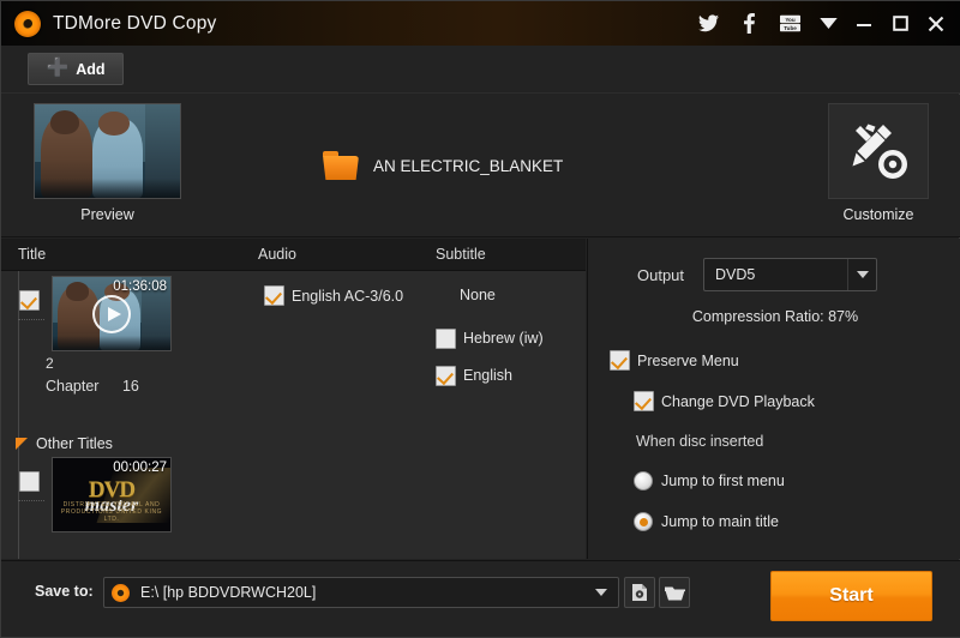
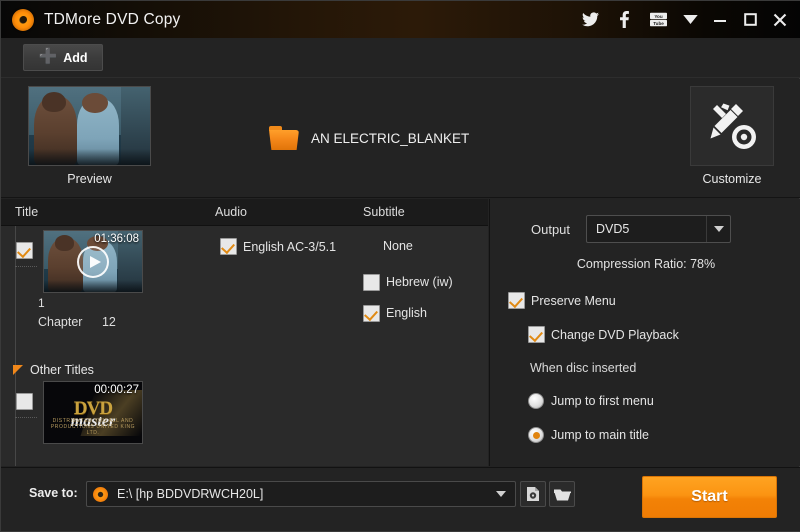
  TDMore DVD Copy
  ➕
  Add
  Preview
  AN ELECTRIC_BLANKET
  Customize
  Title
  Audio
  Subtitle
  01:36:08
- 2
+ 1
- Chapter 16
+ Chapter 12
  Other Titles
  DVD
  master
  00:00:27
- English AC-3/6.0
+ English AC-3/5.1
  None
  Hebrew (iw)
  English
  Output
  DVD5
- Compression Ratio: 87%
+ Compression Ratio: 78%
  Preserve Menu
  Change DVD Playback
  When disc inserted
  Jump to first menu
  Jump to main title
  Save to:
  E:\ [hp BDDVDRWCH20L]
  Start
